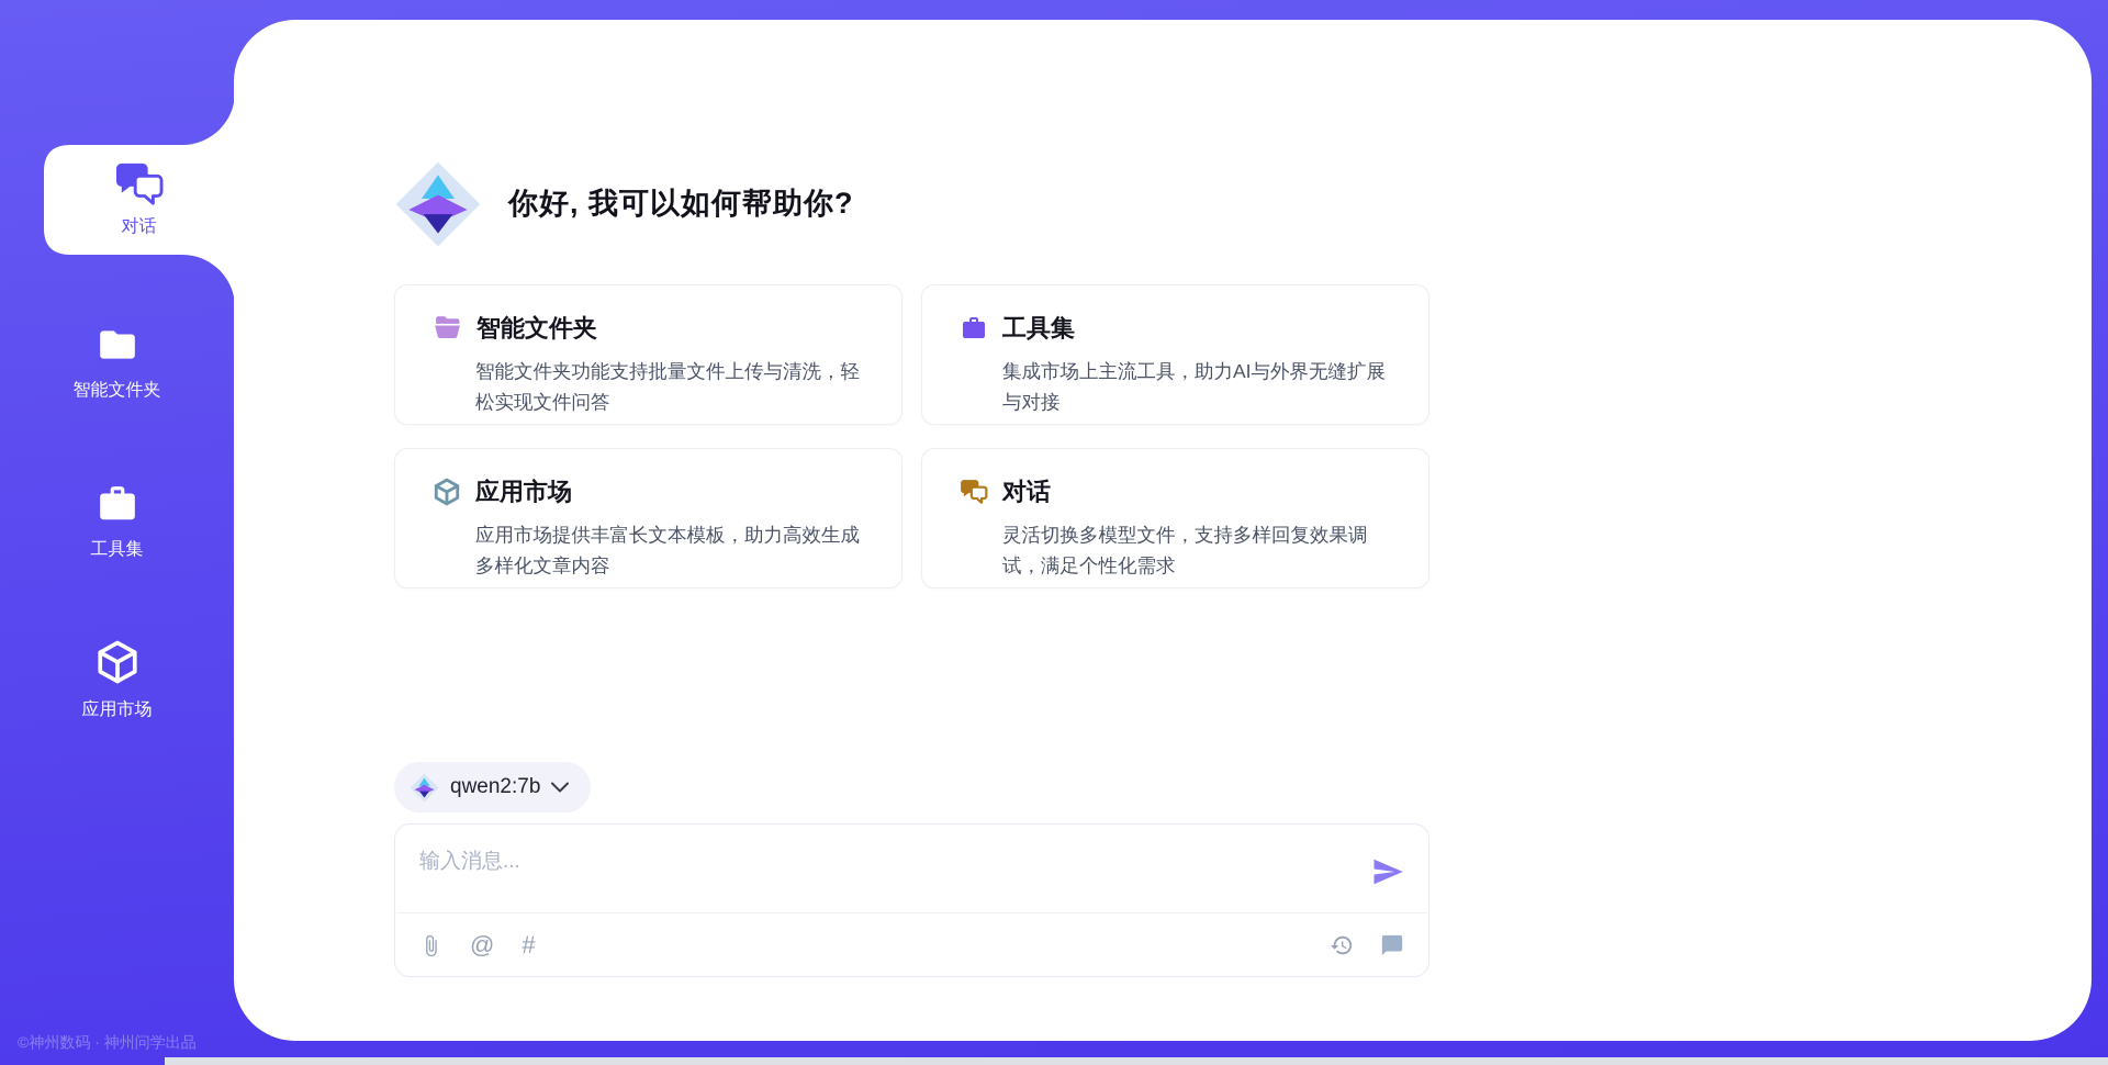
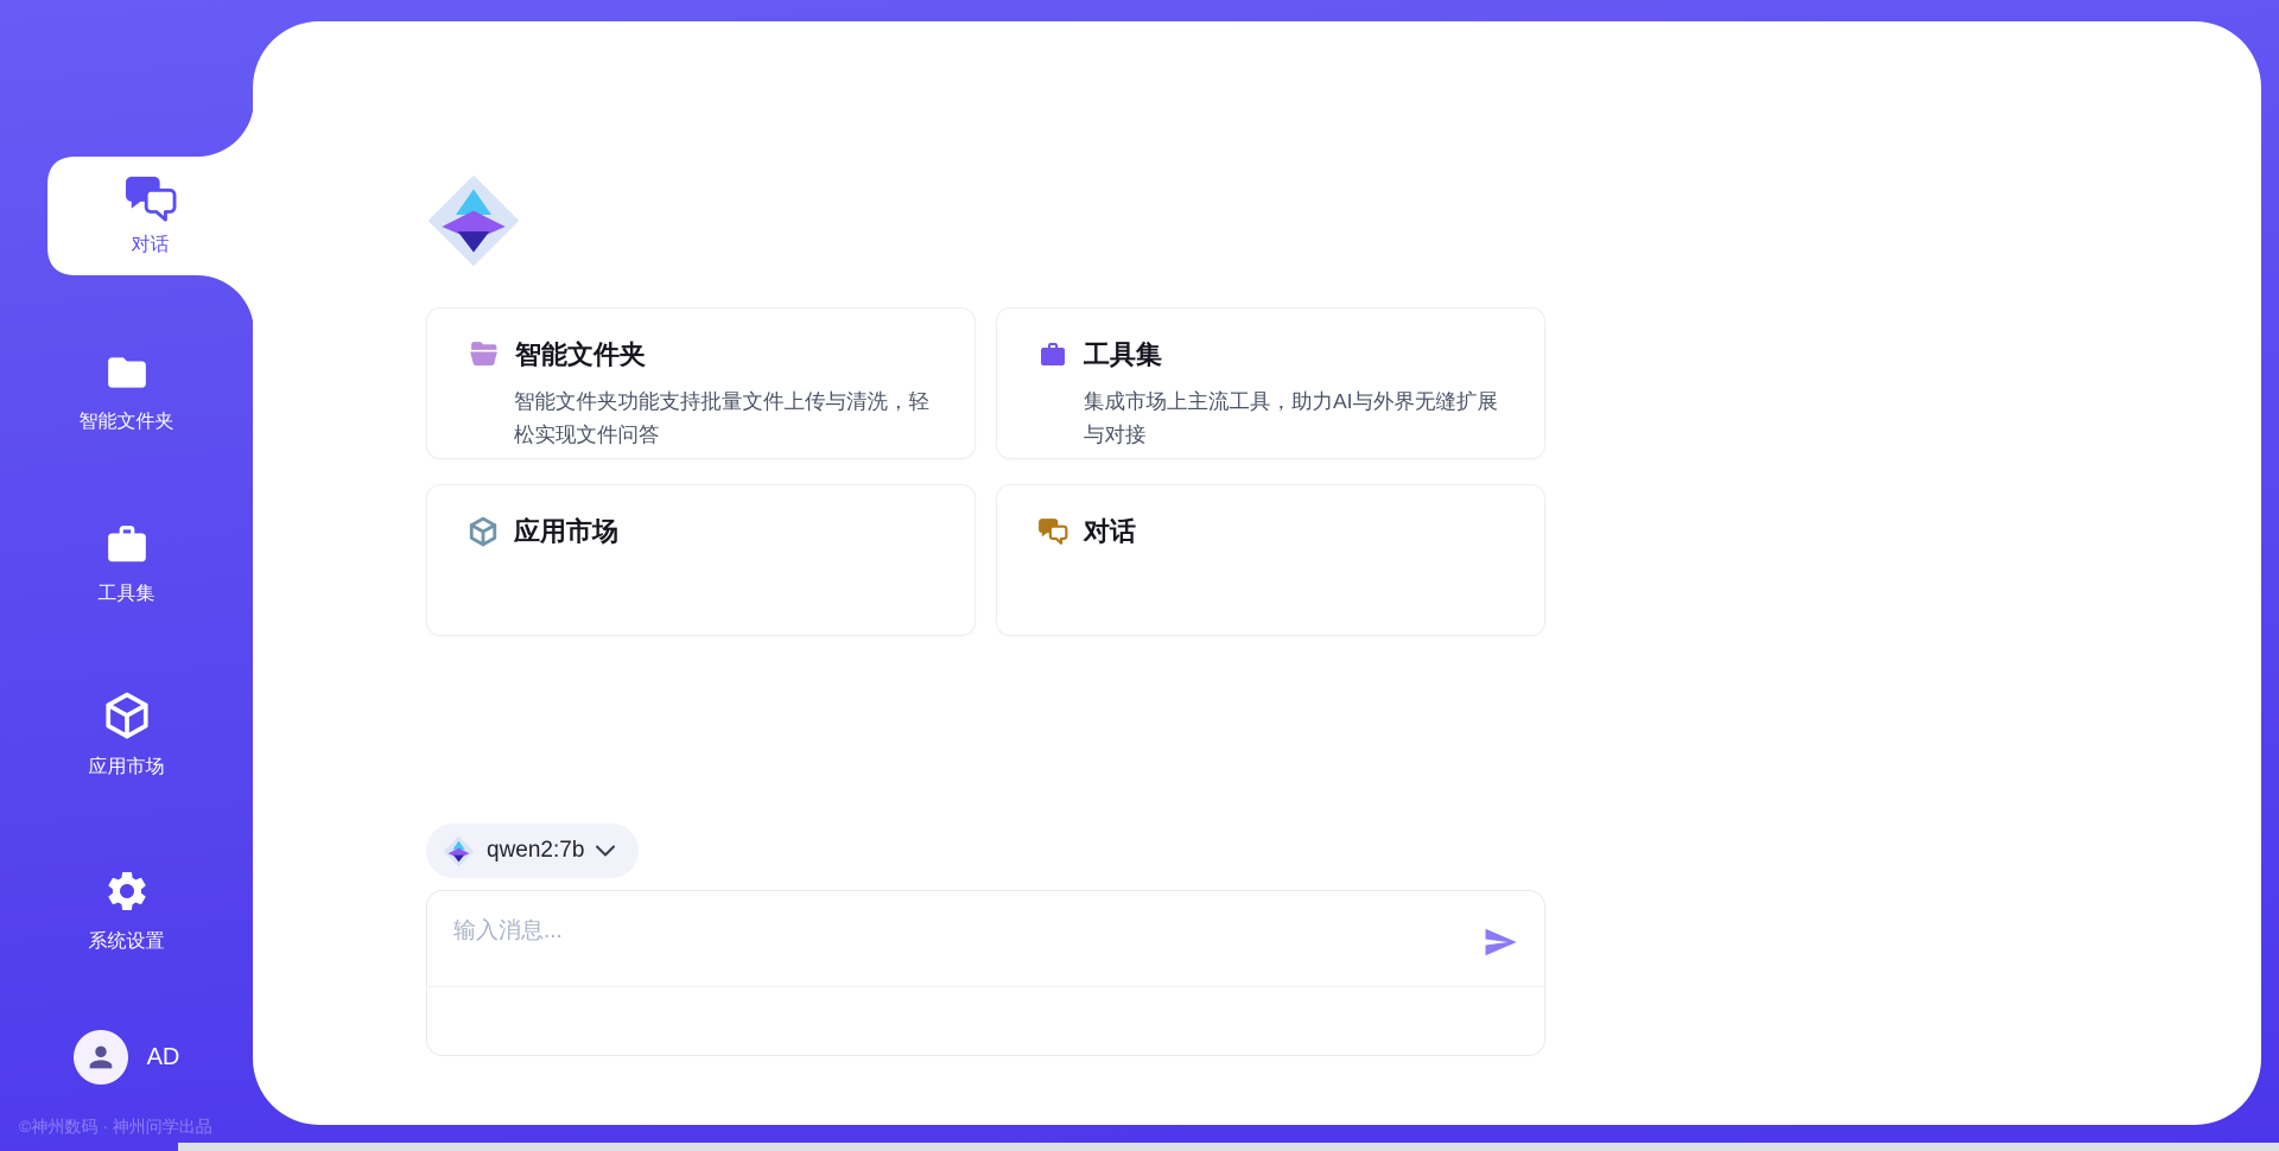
  对话
  智能文件夹
  工具集
  应用市场
+ 系统设置
+ AD
  ©神州数码 · 神州问学出品
- 你好, 我可以如何帮助你?
  智能文件夹
  智能文件夹功能支持批量文件上传与清洗，轻松实现文件问答
  工具集
  集成市场上主流工具，助力AI与外界无缝扩展与对接
  应用市场
- 应用市场提供丰富长文本模板，助力高效生成多样化文章内容
  对话
- 灵活切换多模型文件，支持多样回复效果调试，满足个性化需求
  qwen2:7b
  输入消息...
- @
- #
